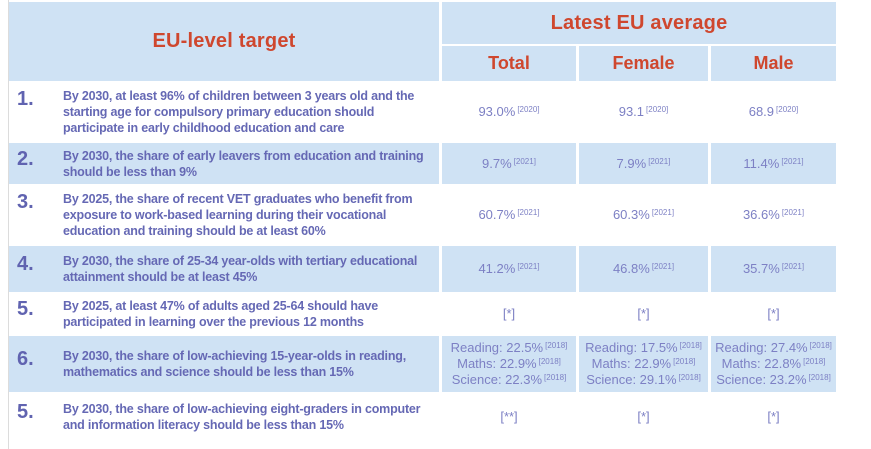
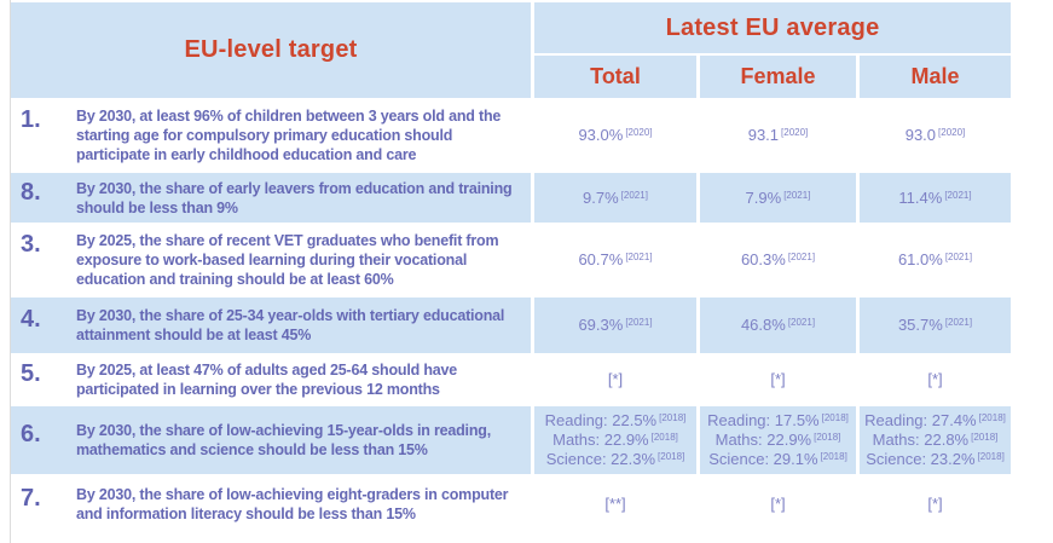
  EU-level target	Latest EU average
  Total	Female	Male
- 1. By 2030, at least 96% of children between 3 years old and the starting age for compulsory primary education should participate in early childhood education and care	93.0% [2020]	93.1 [2020]	68.9 [2020]
+ 1. By 2030, at least 96% of children between 3 years old and the starting age for compulsory primary education should participate in early childhood education and care	93.0% [2020]	93.1 [2020]	93.0 [2020]
- 2. By 2030, the share of early leavers from education and training should be less than 9%	9.7% [2021]	7.9% [2021]	11.4% [2021]
+ 8. By 2030, the share of early leavers from education and training should be less than 9%	9.7% [2021]	7.9% [2021]	11.4% [2021]
- 3. By 2025, the share of recent VET graduates who benefit from exposure to work-based learning during their vocational education and training should be at least 60%	60.7% [2021]	60.3% [2021]	36.6% [2021]
+ 3. By 2025, the share of recent VET graduates who benefit from exposure to work-based learning during their vocational education and training should be at least 60%	60.7% [2021]	60.3% [2021]	61.0% [2021]
- 4. By 2030, the share of 25-34 year-olds with tertiary educational attainment should be at least 45%	41.2% [2021]	46.8% [2021]	35.7% [2021]
+ 4. By 2030, the share of 25-34 year-olds with tertiary educational attainment should be at least 45%	69.3% [2021]	46.8% [2021]	35.7% [2021]
  5. By 2025, at least 47% of adults aged 25-64 should have participated in learning over the previous 12 months	[*]	[*]	[*]
  6. By 2030, the share of low-achieving 15-year-olds in reading, mathematics and science should be less than 15%	Reading: 22.5% [2018]Maths: 22.9% [2018]Science: 22.3% [2018]	Reading: 17.5% [2018]Maths: 22.9% [2018]Science: 29.1% [2018]	Reading: 27.4% [2018]Maths: 22.8% [2018]Science: 23.2% [2018]
- 5. By 2030, the share of low-achieving eight-graders in computer and information literacy should be less than 15%	[**]	[*]	[*]
+ 7. By 2030, the share of low-achieving eight-graders in computer and information literacy should be less than 15%	[**]	[*]	[*]
